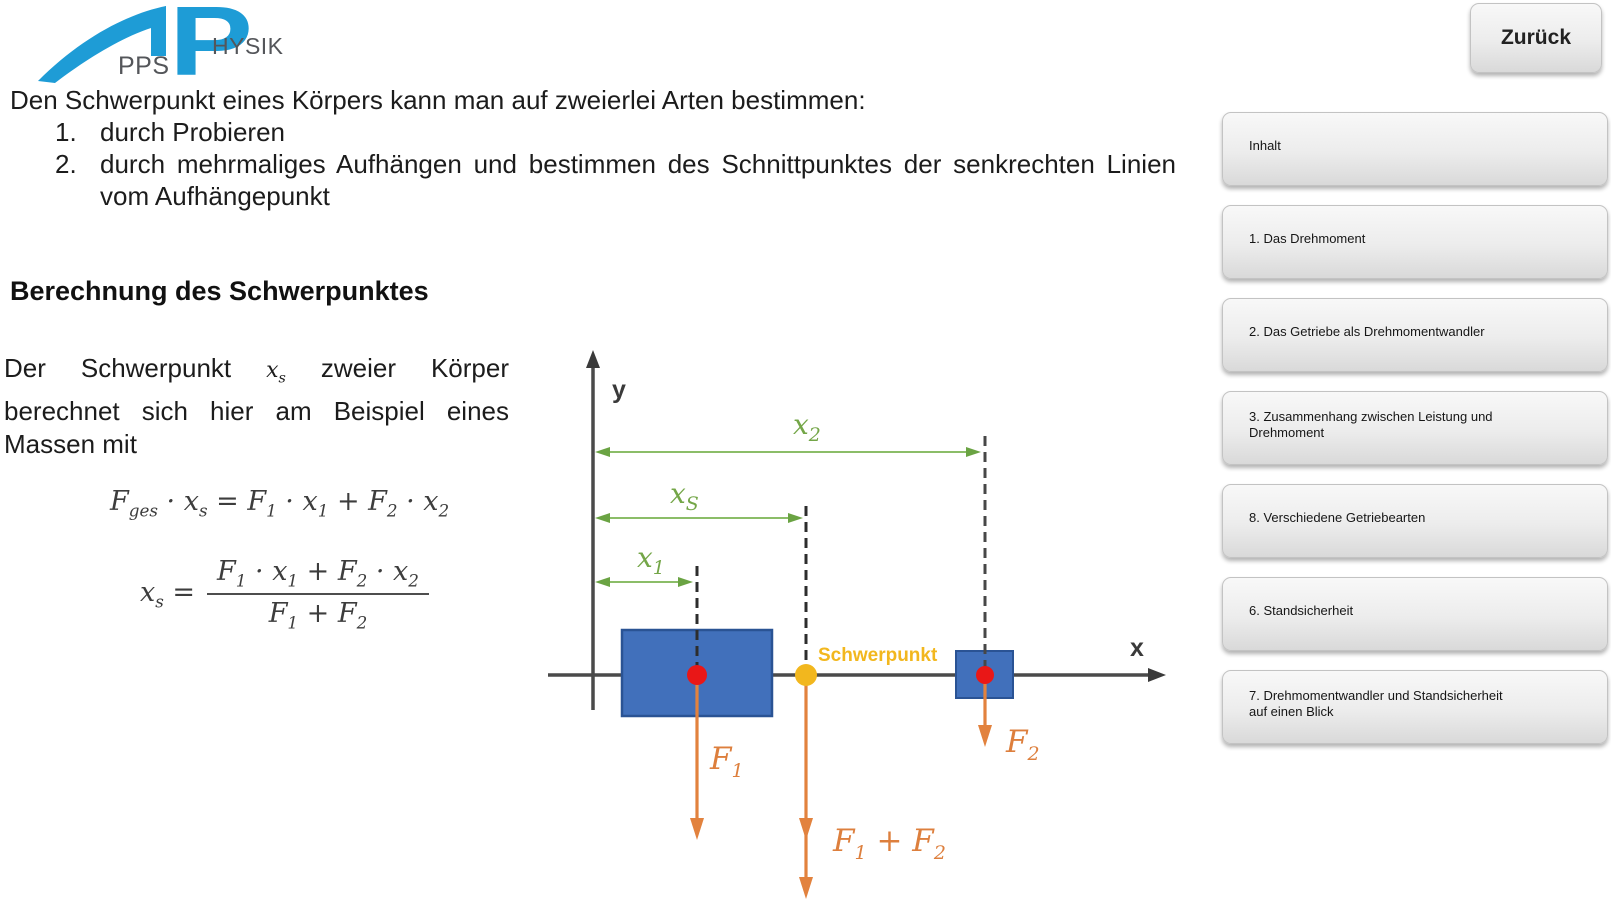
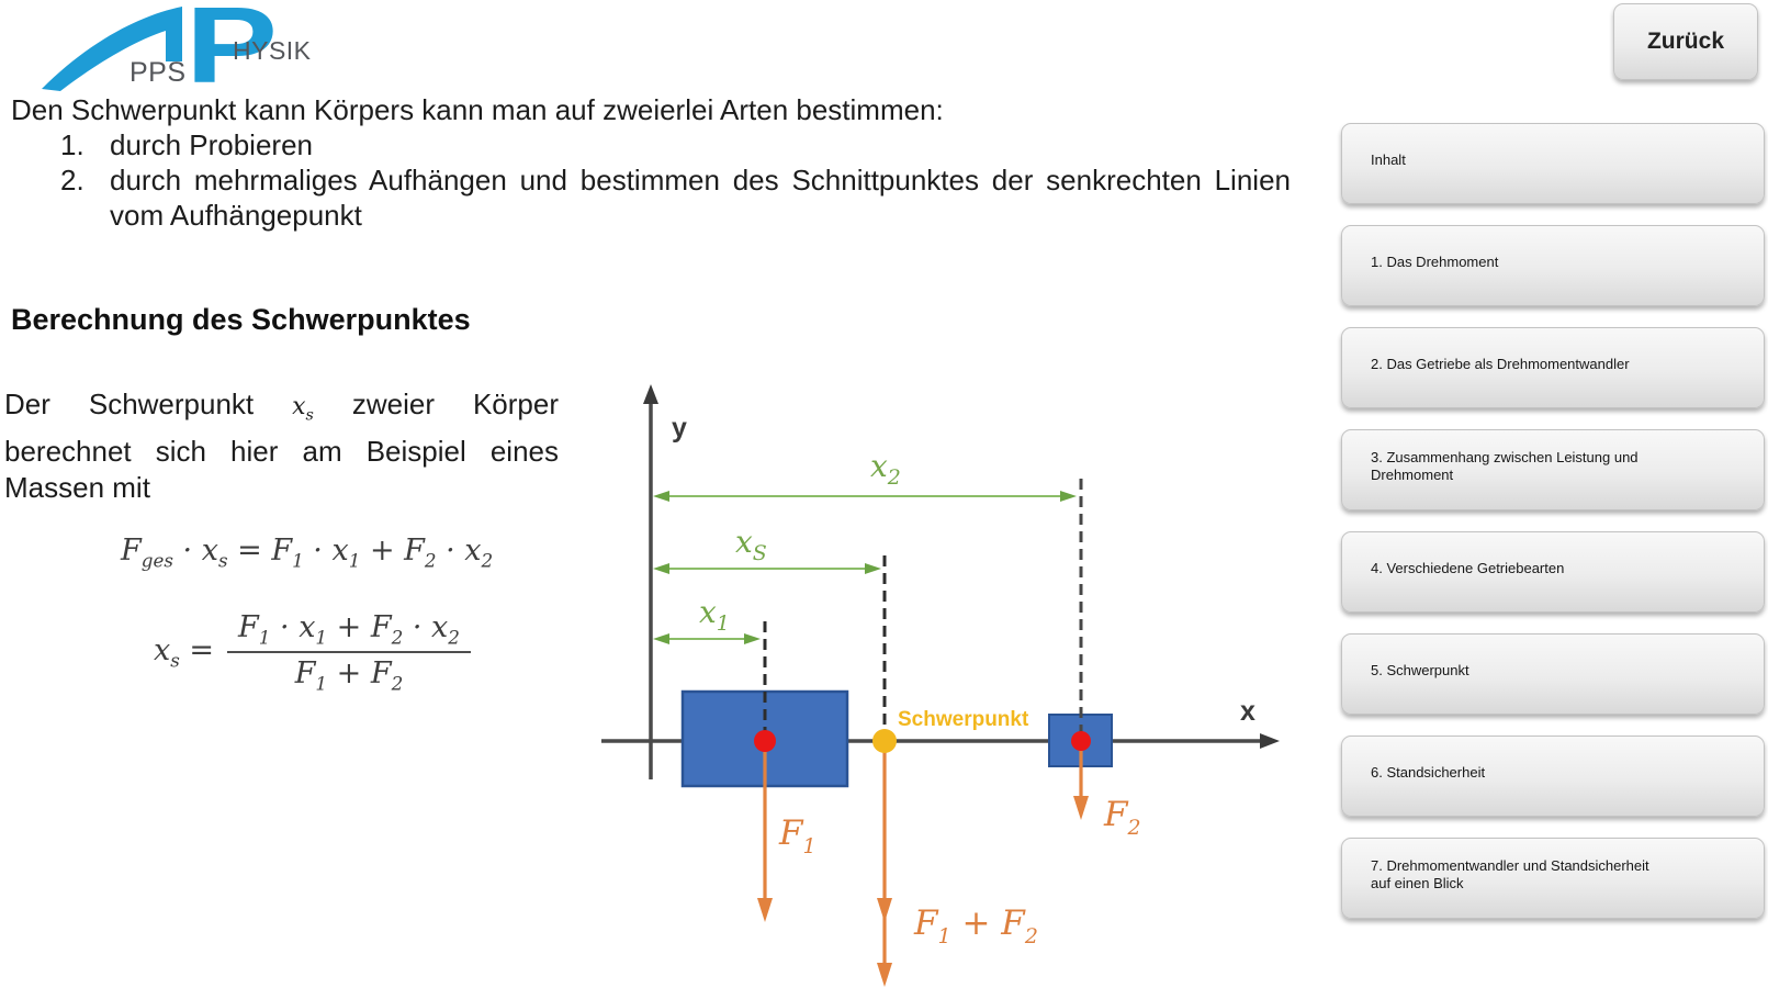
  P
  PPS
  HYSIK
  Zurück
- Den Schwerpunkt eines Körpers kann man auf zweierlei Arten bestimmen:
+ Den Schwerpunkt kann Körpers kann man auf zweierlei Arten bestimmen:
  1.
  durch Probieren
  2.
  durch mehrmaliges Aufhängen und bestimmen des Schnittpunktes der senkrechten Linien vom Aufhängepunkt
  Berechnung des Schwerpunktes
  Der Schwerpunkt xs zweier Körper berechnet sich hier am Beispiel eines Massen mit
  Fges · xs = F1 · x1 + F2 · x2
  xs =
  F1 · x1 + F2 · x2
  F1 + F2
  y
  x
  x2
  xS
  x1
  Schwerpunkt
  F1
  F1 + F2
  F2
  Inhalt
  1. Das Drehmoment
  2. Das Getriebe als Drehmomentwandler
  3. Zusammenhang zwischen Leistung und Drehmoment
- 8. Verschiedene Getriebearten
+ 4. Verschiedene Getriebearten
+ 5. Schwerpunkt
  6. Standsicherheit
  7. Drehmomentwandler und Standsicherheit auf einen Blick
